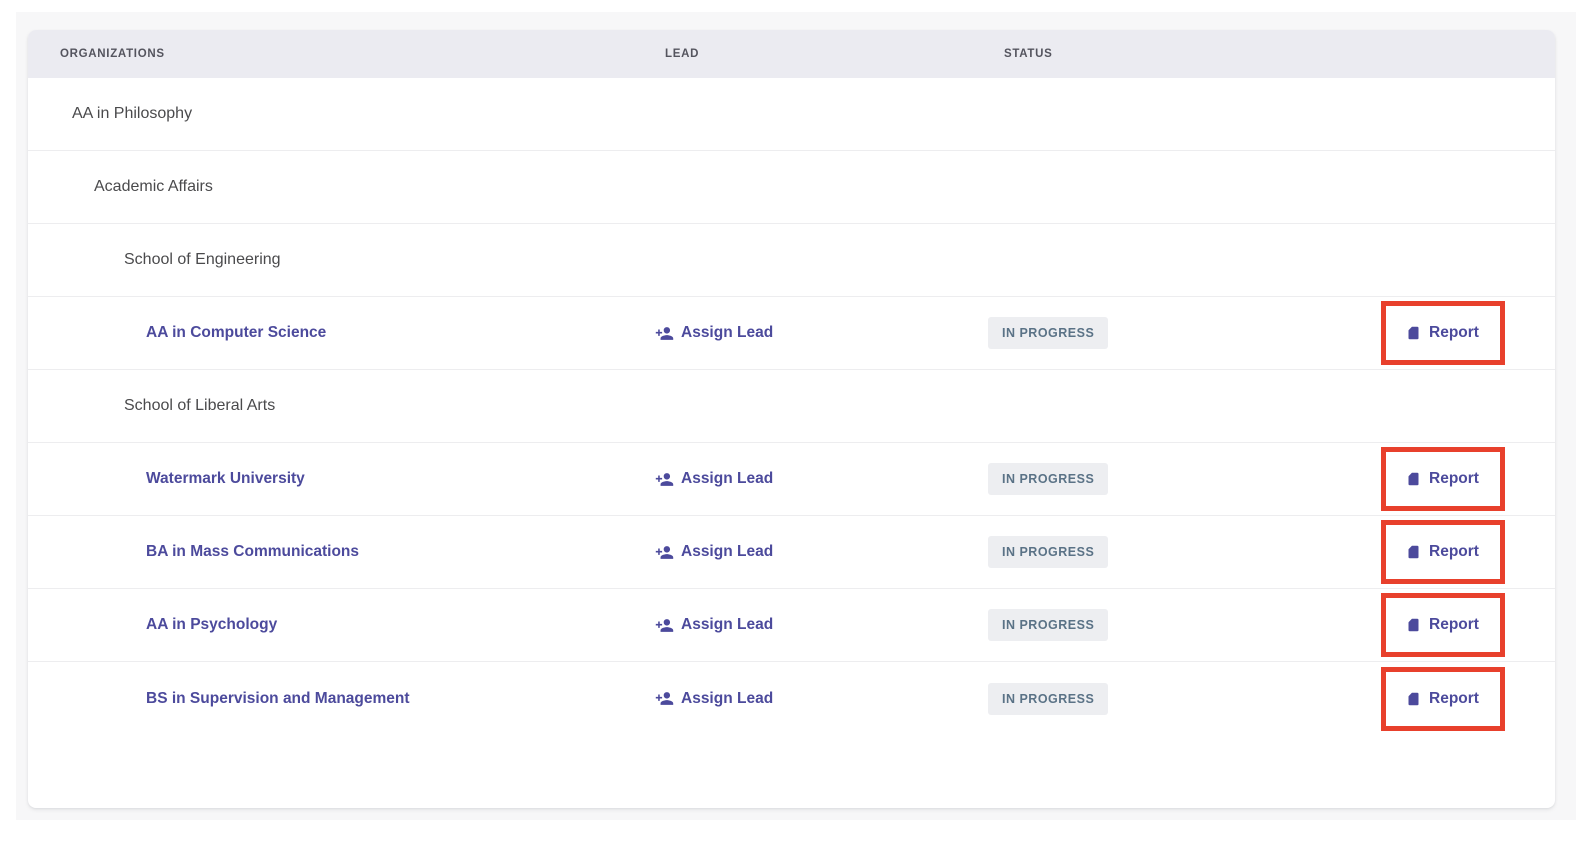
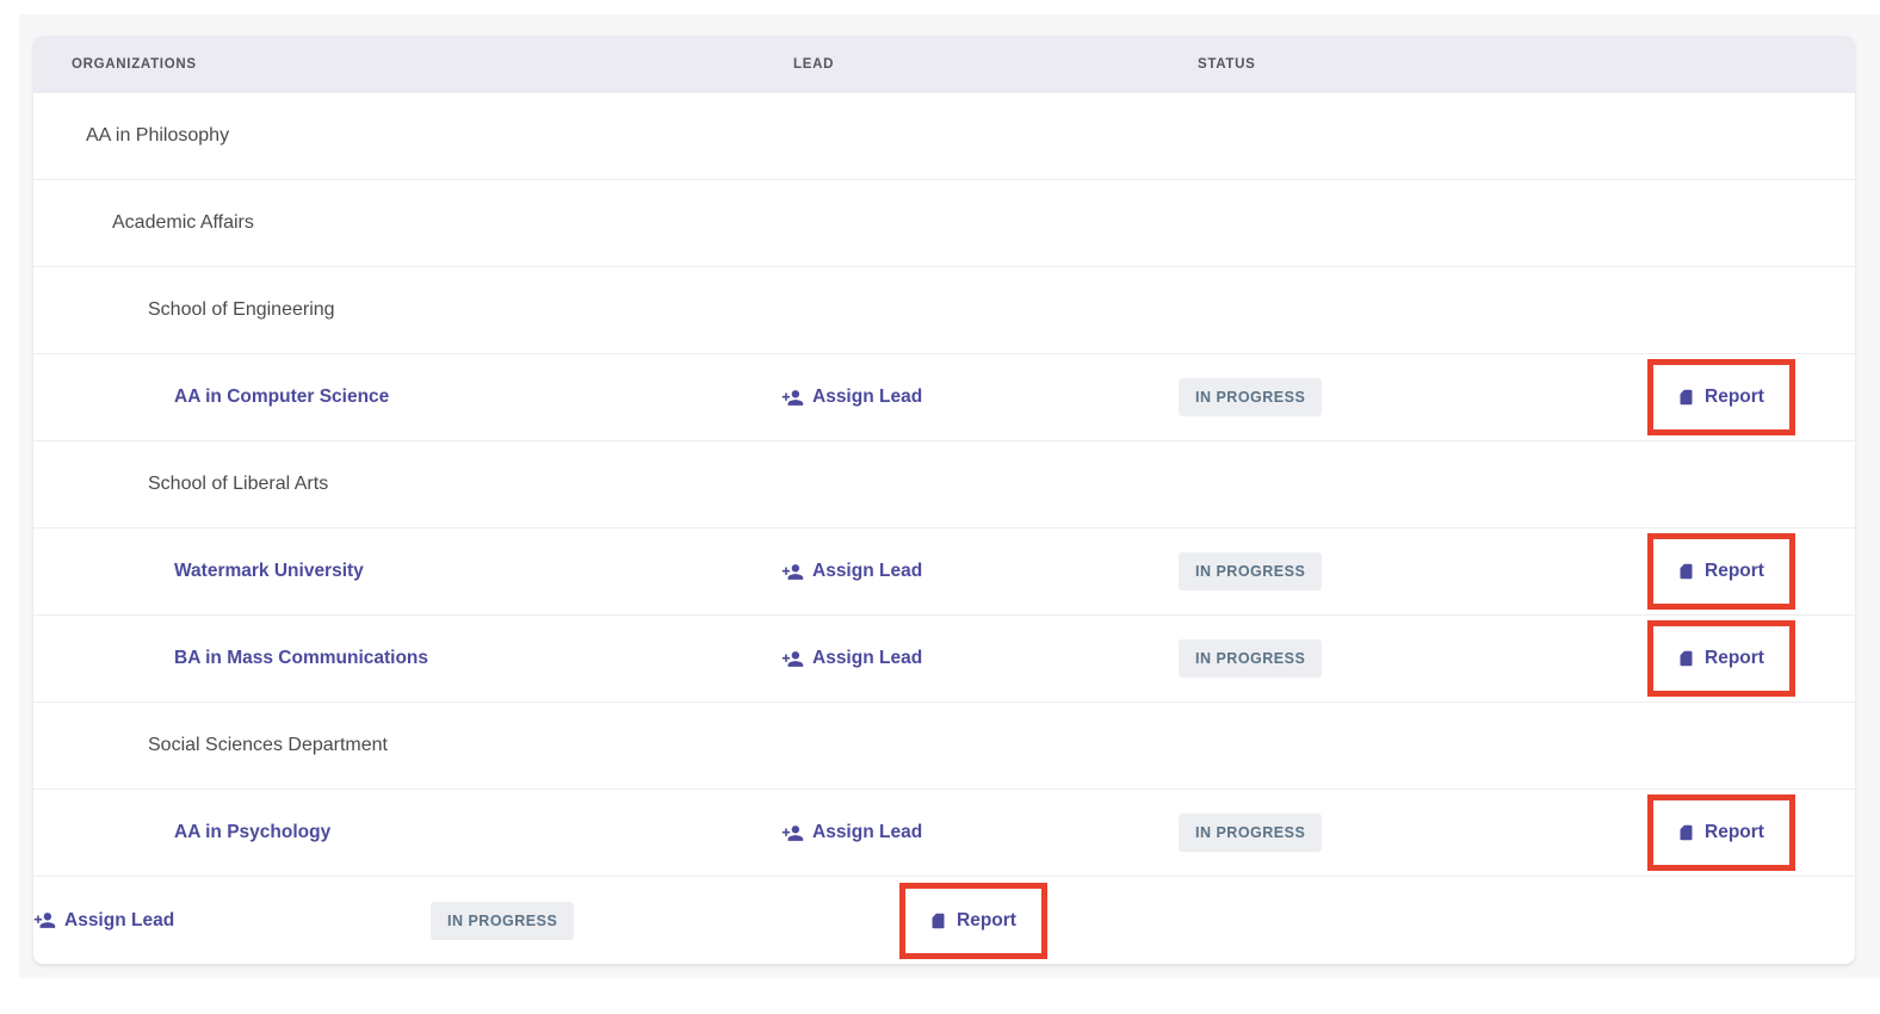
  ORGANIZATIONS
  LEAD
  STATUS
  AA in Philosophy
  Academic Affairs
  School of Engineering
  AA in Computer Science
  Assign Lead
  IN PROGRESS
  Report
  School of Liberal Arts
  Watermark University
  Assign Lead
  IN PROGRESS
  Report
  BA in Mass Communications
  Assign Lead
  IN PROGRESS
  Report
+ Social Sciences Department
  AA in Psychology
  Assign Lead
  IN PROGRESS
  Report
- BS in Supervision and Management
  Assign Lead
  IN PROGRESS
  Report
